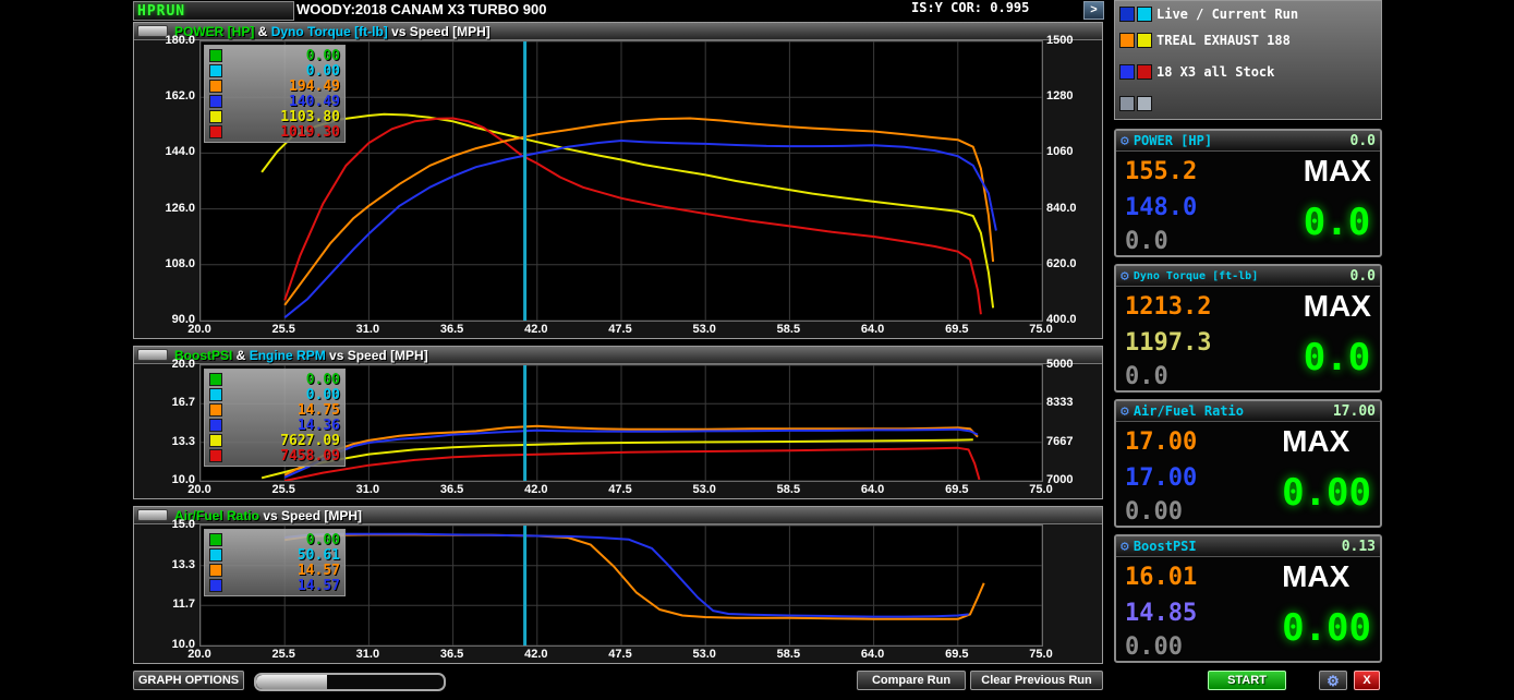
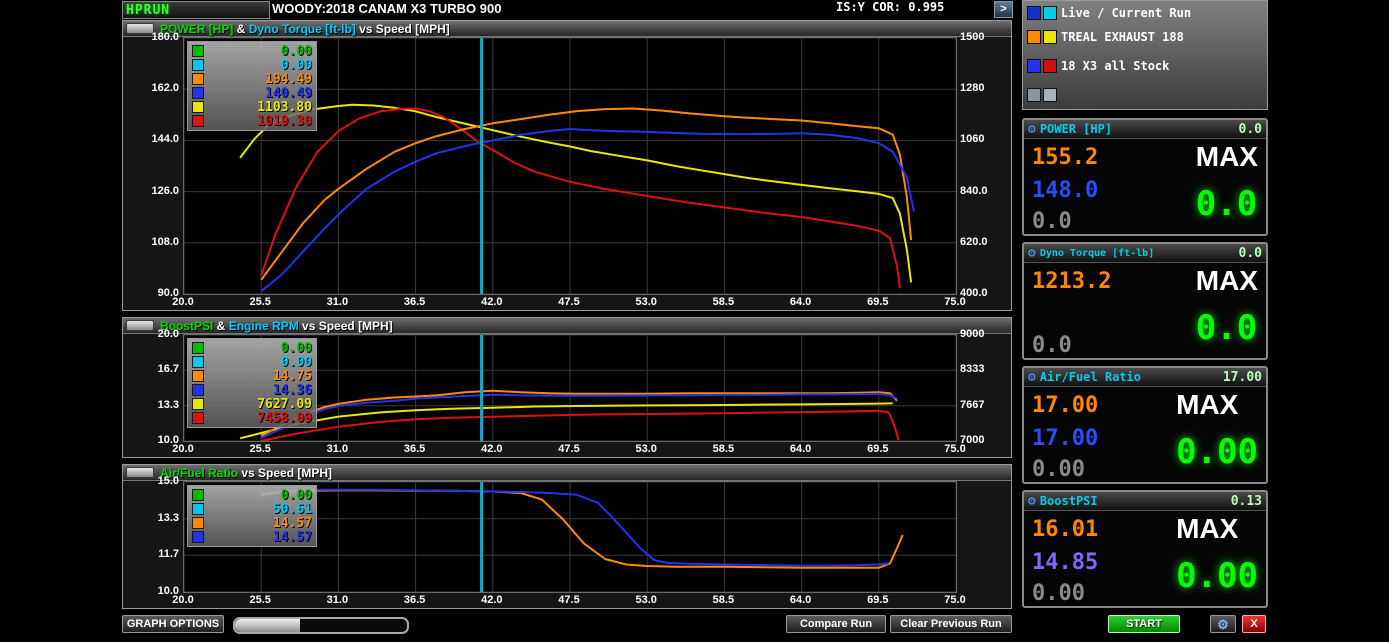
  HPRUN
  WOODY:2018 CANAM X3 TURBO 900
  IS:Y COR: 0.995
  >
  POWER [HP] & Dyno Torque [ft-lb] vs Speed [MPH]
  180.0
  162.0
  144.0
  126.0
  108.0
  90.0
  0.00
  0.00
  194.49
  140.49
  1103.80
  1019.30
  1500
  1280
  1060
  840.0
  620.0
  400.0
  20.0
  25.5
  31.0
  36.5
  42.0
  47.5
  53.0
  58.5
  64.0
  69.5
  75.0
  BoostPSI & Engine RPM vs Speed [MPH]
  20.0
  16.7
  13.3
  10.0
  0.00
  0.00
  14.75
  14.36
  7627.09
  7458.09
- 5000
+ 9000
  8333
  7667
  7000
  20.0
  25.5
  31.0
  36.5
  42.0
  47.5
  53.0
  58.5
  64.0
  69.5
  75.0
  Air/Fuel Ratio vs Speed [MPH]
  15.0
  13.3
  11.7
  10.0
  0.00
  50.61
  14.57
  14.57
  20.0
  25.5
  31.0
  36.5
  42.0
  47.5
  53.0
  58.5
  64.0
  69.5
  75.0
  Live / Current Run
  TREAL EXHAUST 188
  18 X3 all Stock
  ⚙
  POWER [HP]
  0.0
  155.2
  MAX
  148.0
  0.0
  0.0
  ⚙
  Dyno Torque [ft-lb]
  0.0
  1213.2
  MAX
- 1197.3
  0.0
  0.0
  ⚙
  Air/Fuel Ratio
  17.00
  17.00
  MAX
  17.00
  0.00
  0.00
  ⚙
  BoostPSI
  0.13
  16.01
  MAX
  14.85
  0.00
  0.00
  GRAPH OPTIONS
  Compare Run
  Clear Previous Run
  START
  ⚙
  X
